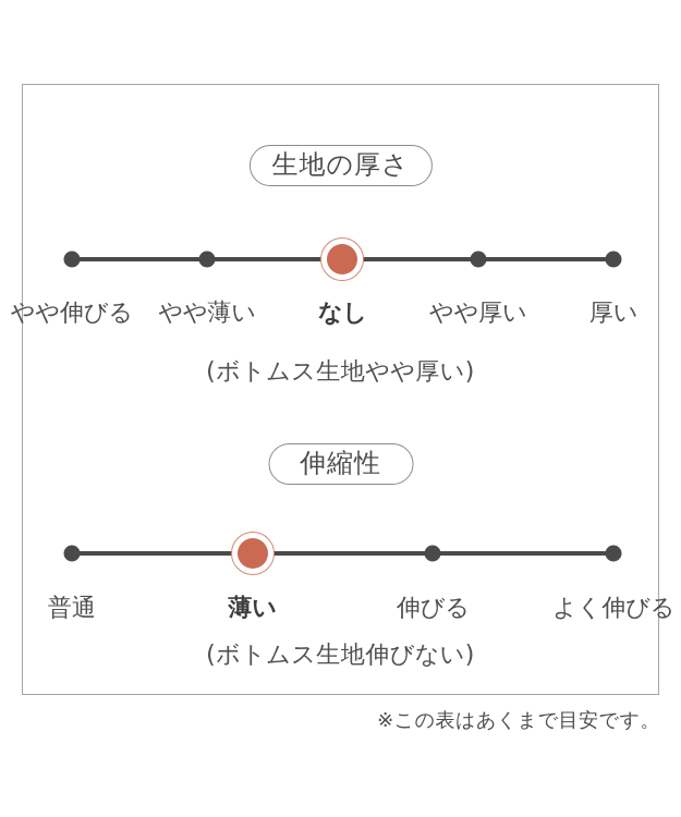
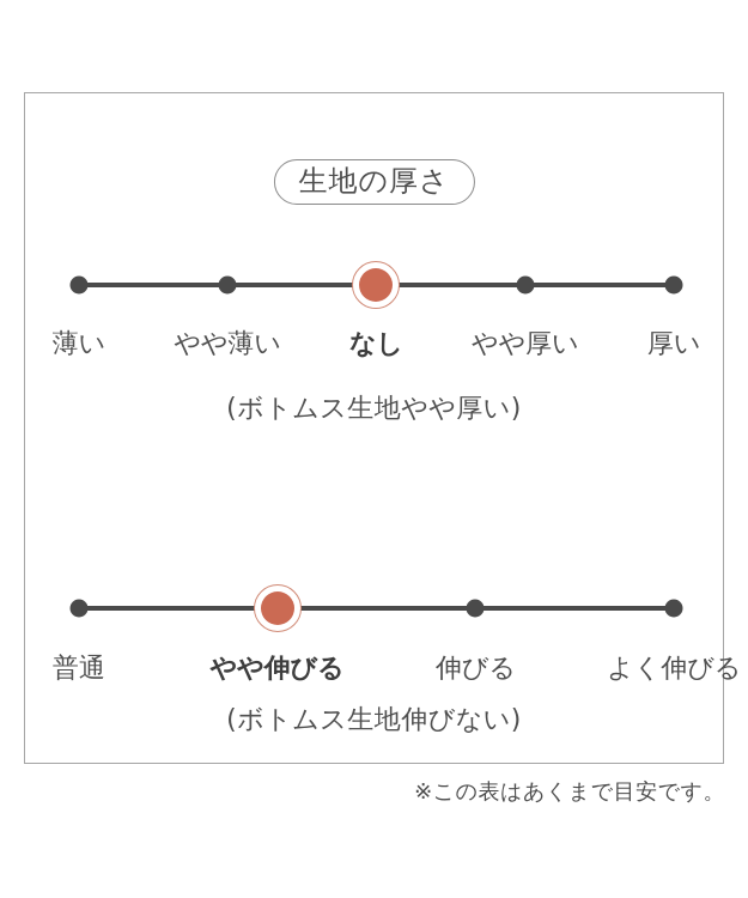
  生地の厚さ
- やや伸びる
+ 薄い
  やや薄い
  なし
  やや厚い
  厚い
  (ボトムス生地やや厚い)
- 伸縮性
  普通
- 薄い
+ やや伸びる
  伸びる
  よく伸びる
  (ボトムス生地伸びない)
  ※この表はあくまで目安です。
